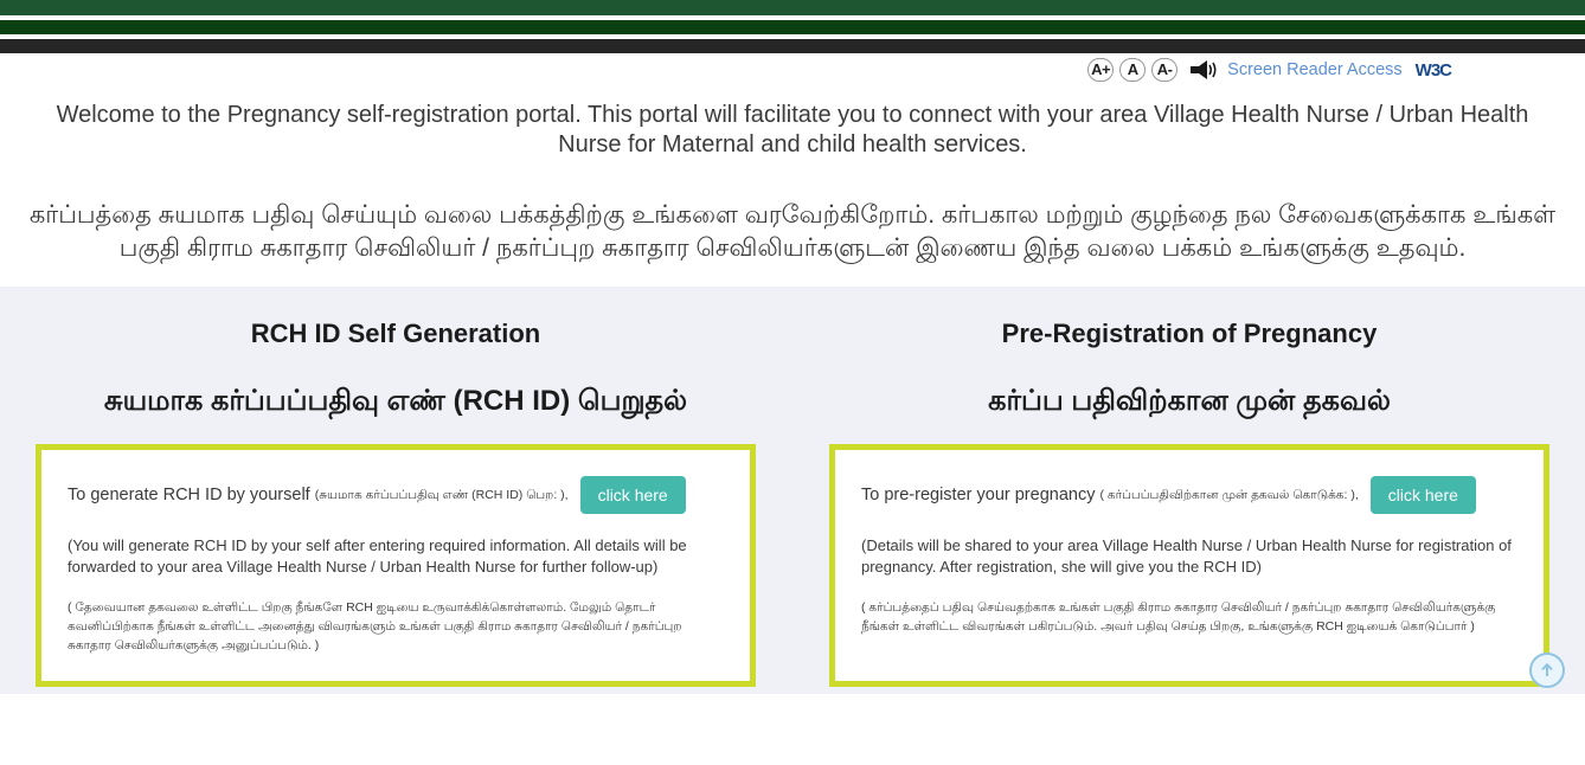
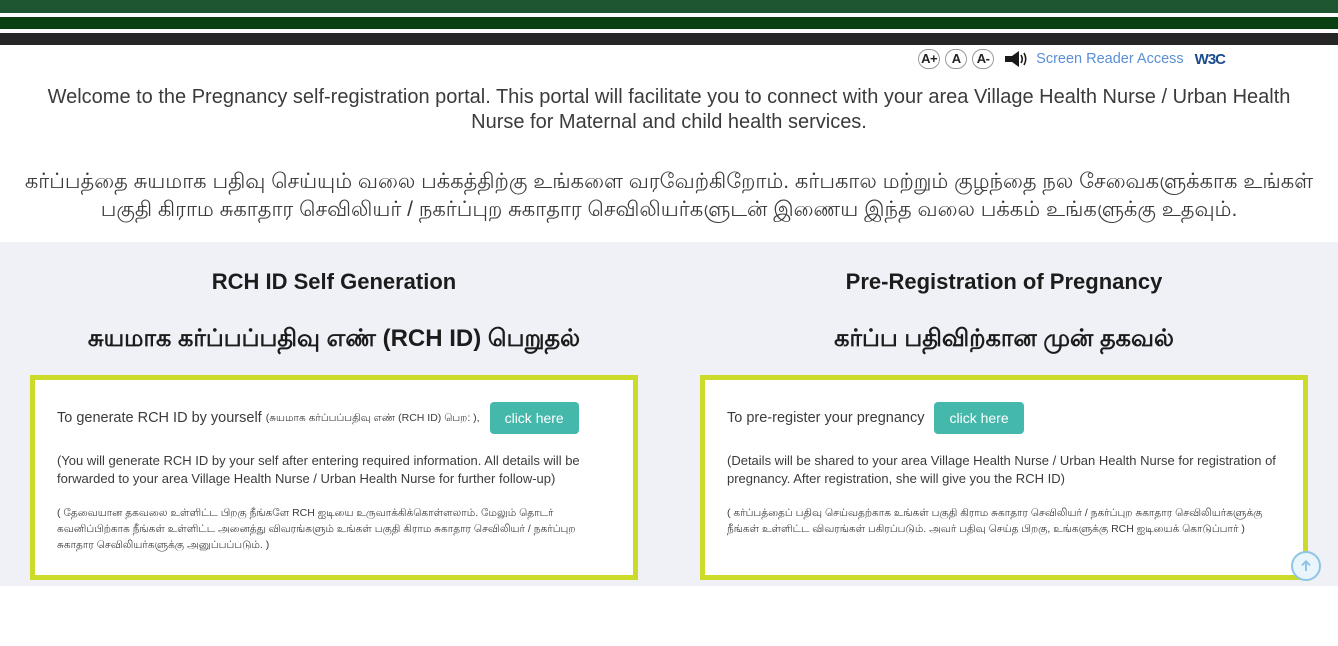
  A+
  A
  A-
  Screen Reader Access
  W3C
  Welcome to the Pregnancy self-registration portal. This portal will facilitate you to connect with your area Village Health Nurse / Urban Health Nurse for Maternal and child health services.
  கர்ப்பத்தை சுயமாக பதிவு செய்யும் வலை பக்கத்திற்கு உங்களை வரவேற்கிறோம். கர்பகால மற்றும் குழந்தை நல சேவைகளுக்காக உங்கள் பகுதி கிராம சுகாதார செவிலியர் / நகர்ப்புற சுகாதார செவிலியர்களுடன் இணைய இந்த வலை பக்கம் உங்களுக்கு உதவும்.
  RCH ID Self Generation
  சுயமாக கர்ப்பப்பதிவு எண் (RCH ID) பெறுதல்
  To generate RCH ID by yourself
  (சுயமாக கர்ப்பப்பதிவு எண் (RCH ID) பெற: ),
  click here
  (You will generate RCH ID by your self after entering required information. All details will be forwarded to your area Village Health Nurse / Urban Health Nurse for further follow-up)
  ( தேவையான தகவலை உள்ளிட்ட பிறகு நீங்களே RCH ஐடியை உருவாக்கிக்கொள்ளலாம். மேலும் தொடர் கவனிப்பிற்காக நீங்கள் உள்ளிட்ட அனைத்து விவரங்களும் உங்கள் பகுதி கிராம சுகாதார செவிலியர் / நகர்ப்புற சுகாதார செவிலியர்களுக்கு அனுப்பப்படும். )
  Pre-Registration of Pregnancy
  கர்ப்ப பதிவிற்கான முன் தகவல்
  To pre-register your pregnancy
- ( கர்ப்பப்பதிவிற்கான முன் தகவல் கொடுக்க: ),
  click here
  (Details will be shared to your area Village Health Nurse / Urban Health Nurse for registration of pregnancy. After registration, she will give you the RCH ID)
  ( கர்ப்பத்தைப் பதிவு செய்வதற்காக உங்கள் பகுதி கிராம சுகாதார செவிலியர் / நகர்ப்புற சுகாதார செவிலியர்களுக்கு நீங்கள் உள்ளிட்ட விவரங்கள் பகிரப்படும். அவர் பதிவு செய்த பிறகு, உங்களுக்கு RCH ஐடியைக் கொடுப்பார் )
